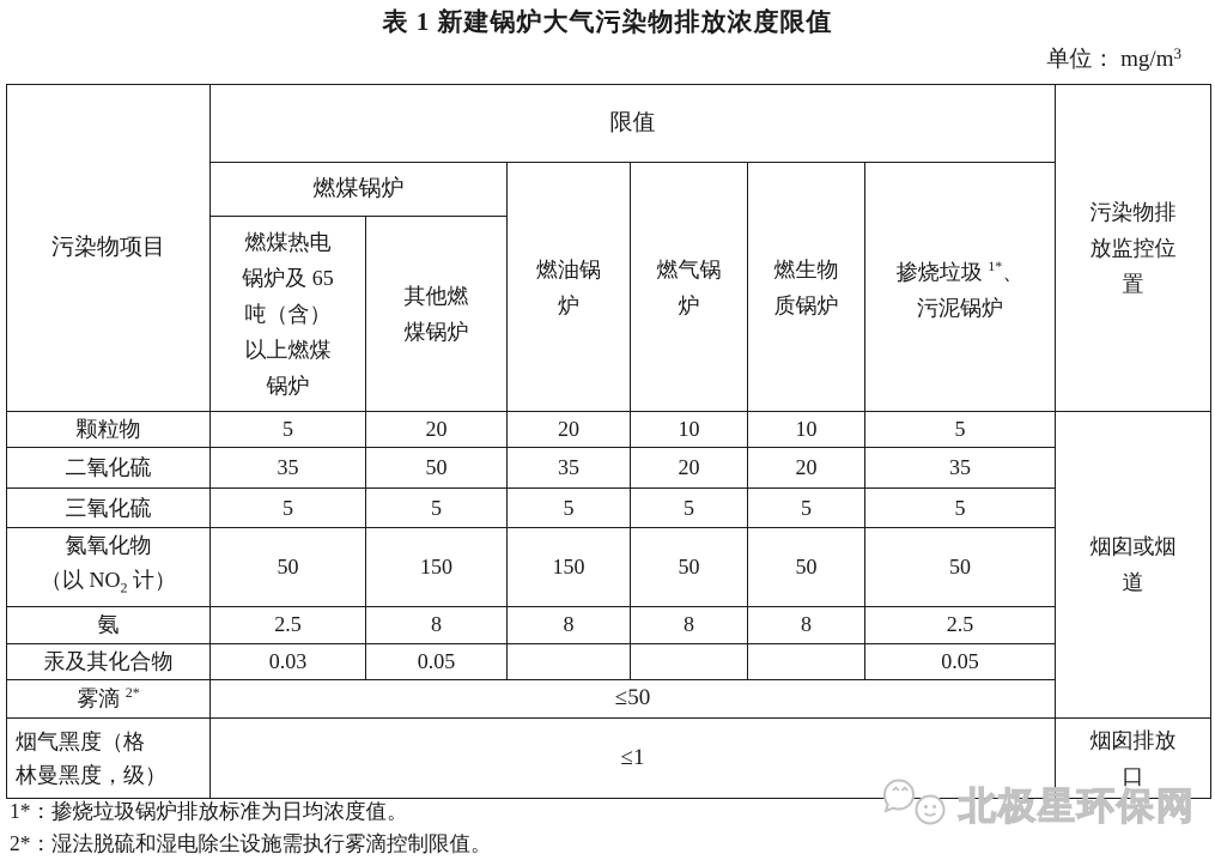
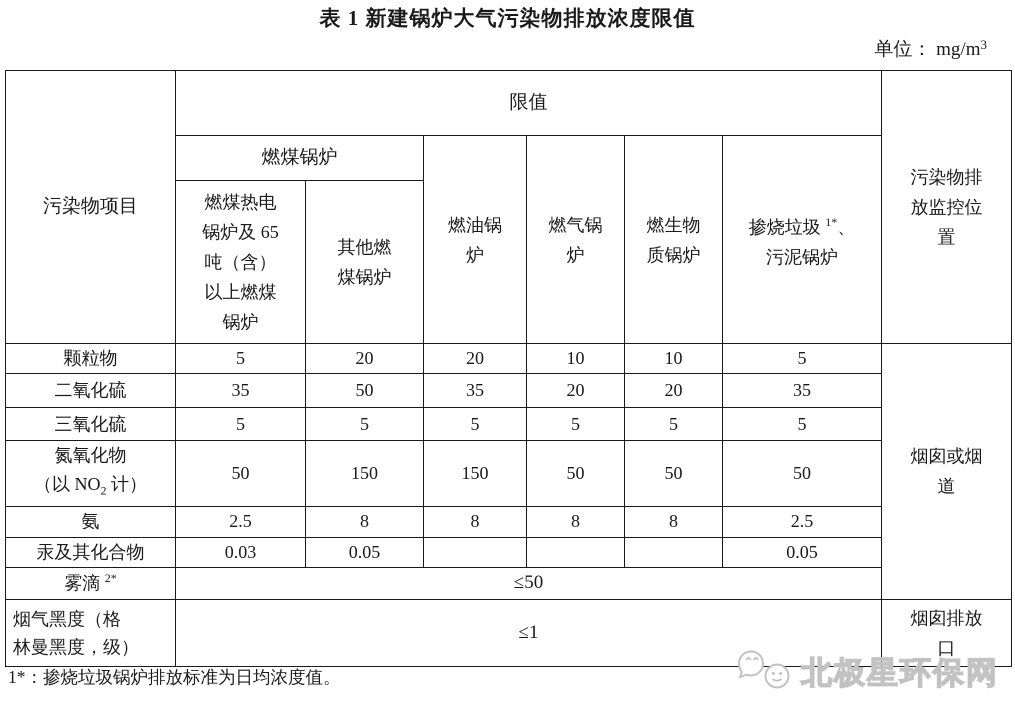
  表 1 新建锅炉大气污染物排放浓度限值
  单位： mg/m3
  污染物项目	限值	污染物排 放监控位 置
  燃煤锅炉	燃油锅 炉	燃气锅 炉	燃生物 质锅炉	掺烧垃圾 1*、 污泥锅炉
  燃煤热电 锅炉及 65 吨（含） 以上燃煤 锅炉	其他燃 煤锅炉
  颗粒物	5	20	20	10	10	5	烟囱或烟 道
  二氧化硫	35	50	35	20	20	35
  三氧化硫	5	5	5	5	5	5
  氮氧化物 （以 NO2 计）	50	150	150	50	50	50
  氨	2.5	8	8	8	8	2.5
  汞及其化合物	0.03	0.05				0.05
  雾滴 2*	≤50
  烟气黑度（格 林曼黑度，级）	≤1	烟囱排放 口
  1*：掺烧垃圾锅炉排放标准为日均浓度值。
- 2*：湿法脱硫和湿电除尘设施需执行雾滴控制限值。
  北极星环保网
